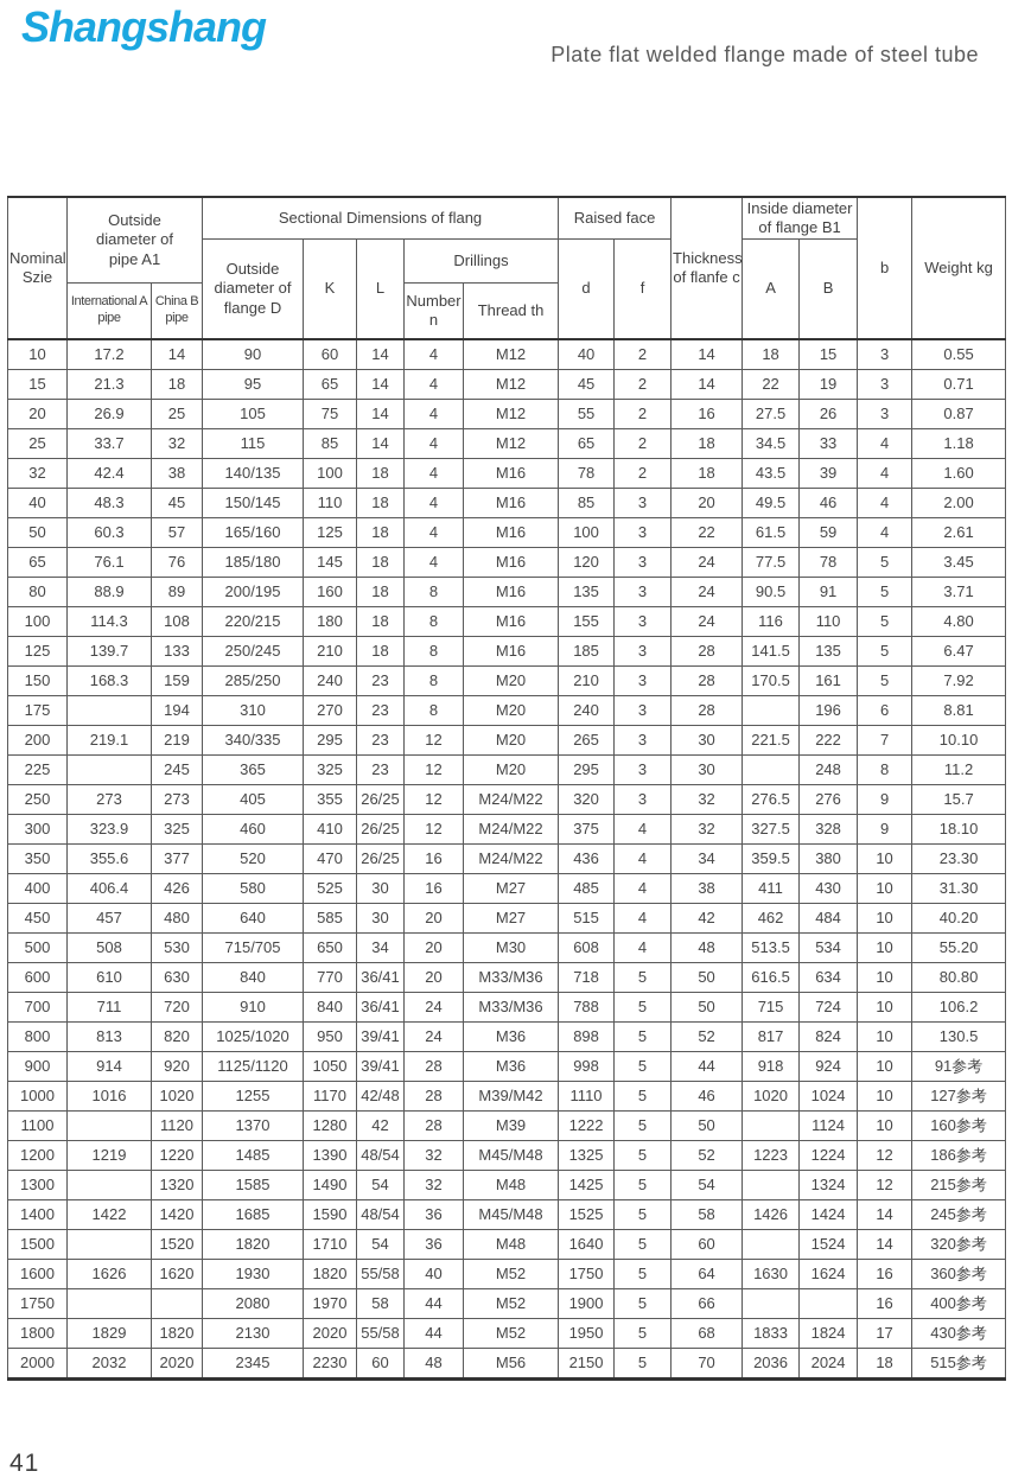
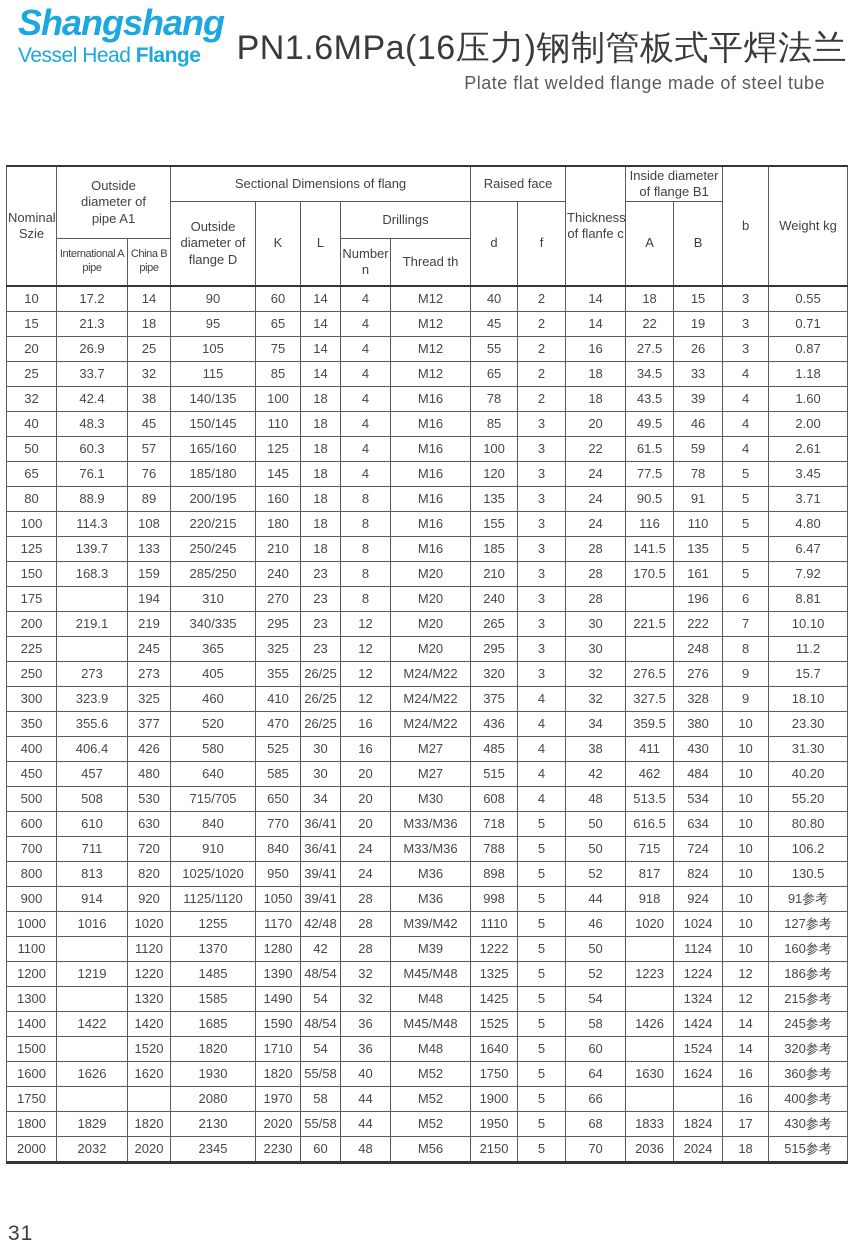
  Shangshang
+ Vessel Head Flange
+ PN1.6MPa(16压力)钢制管板式平焊法兰
  Plate flat welded flange made of steel tube
  Nominal Szie	Outside diameter of pipe A1	Sectional Dimensions of flang	Raised face	Thickness of flanfe c	Inside diameter of flange B1	b	Weight kg
  Outside diameter of flange D	K	L	Drillings
  d	f	A	B
  International A pipe	China B pipe	Number n	Thread th
  10	17.2	14	90	60	14	4	M12	40	2	14	18	15	3	0.55
  15	21.3	18	95	65	14	4	M12	45	2	14	22	19	3	0.71
  20	26.9	25	105	75	14	4	M12	55	2	16	27.5	26	3	0.87
  25	33.7	32	115	85	14	4	M12	65	2	18	34.5	33	4	1.18
  32	42.4	38	140/135	100	18	4	M16	78	2	18	43.5	39	4	1.60
  40	48.3	45	150/145	110	18	4	M16	85	3	20	49.5	46	4	2.00
  50	60.3	57	165/160	125	18	4	M16	100	3	22	61.5	59	4	2.61
  65	76.1	76	185/180	145	18	4	M16	120	3	24	77.5	78	5	3.45
  80	88.9	89	200/195	160	18	8	M16	135	3	24	90.5	91	5	3.71
  100	114.3	108	220/215	180	18	8	M16	155	3	24	116	110	5	4.80
  125	139.7	133	250/245	210	18	8	M16	185	3	28	141.5	135	5	6.47
  150	168.3	159	285/250	240	23	8	M20	210	3	28	170.5	161	5	7.92
  175		194	310	270	23	8	M20	240	3	28		196	6	8.81
  200	219.1	219	340/335	295	23	12	M20	265	3	30	221.5	222	7	10.10
  225		245	365	325	23	12	M20	295	3	30		248	8	11.2
  250	273	273	405	355	26/25	12	M24/M22	320	3	32	276.5	276	9	15.7
  300	323.9	325	460	410	26/25	12	M24/M22	375	4	32	327.5	328	9	18.10
  350	355.6	377	520	470	26/25	16	M24/M22	436	4	34	359.5	380	10	23.30
  400	406.4	426	580	525	30	16	M27	485	4	38	411	430	10	31.30
  450	457	480	640	585	30	20	M27	515	4	42	462	484	10	40.20
  500	508	530	715/705	650	34	20	M30	608	4	48	513.5	534	10	55.20
  600	610	630	840	770	36/41	20	M33/M36	718	5	50	616.5	634	10	80.80
  700	711	720	910	840	36/41	24	M33/M36	788	5	50	715	724	10	106.2
  800	813	820	1025/1020	950	39/41	24	M36	898	5	52	817	824	10	130.5
  900	914	920	1125/1120	1050	39/41	28	M36	998	5	44	918	924	10	91参考
  1000	1016	1020	1255	1170	42/48	28	M39/M42	1110	5	46	1020	1024	10	127参考
  1100		1120	1370	1280	42	28	M39	1222	5	50		1124	10	160参考
  1200	1219	1220	1485	1390	48/54	32	M45/M48	1325	5	52	1223	1224	12	186参考
  1300		1320	1585	1490	54	32	M48	1425	5	54		1324	12	215参考
  1400	1422	1420	1685	1590	48/54	36	M45/M48	1525	5	58	1426	1424	14	245参考
  1500		1520	1820	1710	54	36	M48	1640	5	60		1524	14	320参考
  1600	1626	1620	1930	1820	55/58	40	M52	1750	5	64	1630	1624	16	360参考
  1750			2080	1970	58	44	M52	1900	5	66			16	400参考
  1800	1829	1820	2130	2020	55/58	44	M52	1950	5	68	1833	1824	17	430参考
  2000	2032	2020	2345	2230	60	48	M56	2150	5	70	2036	2024	18	515参考
- 41
+ 31
